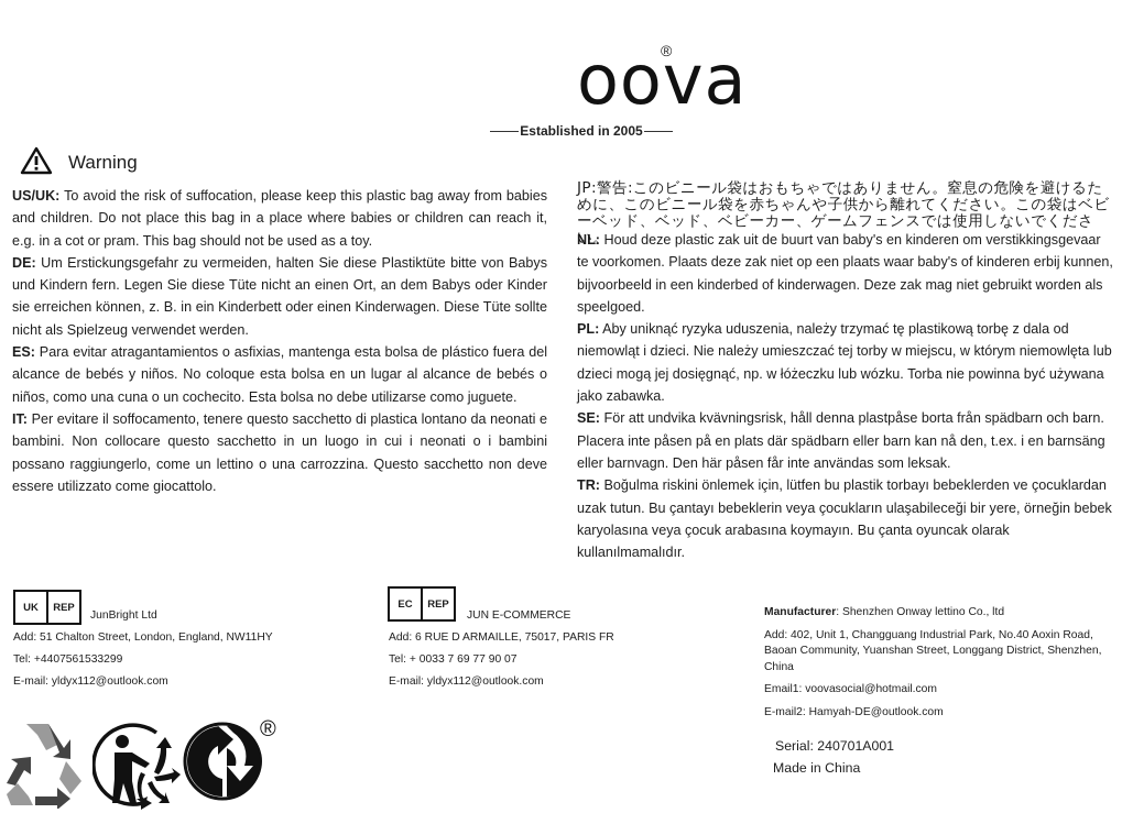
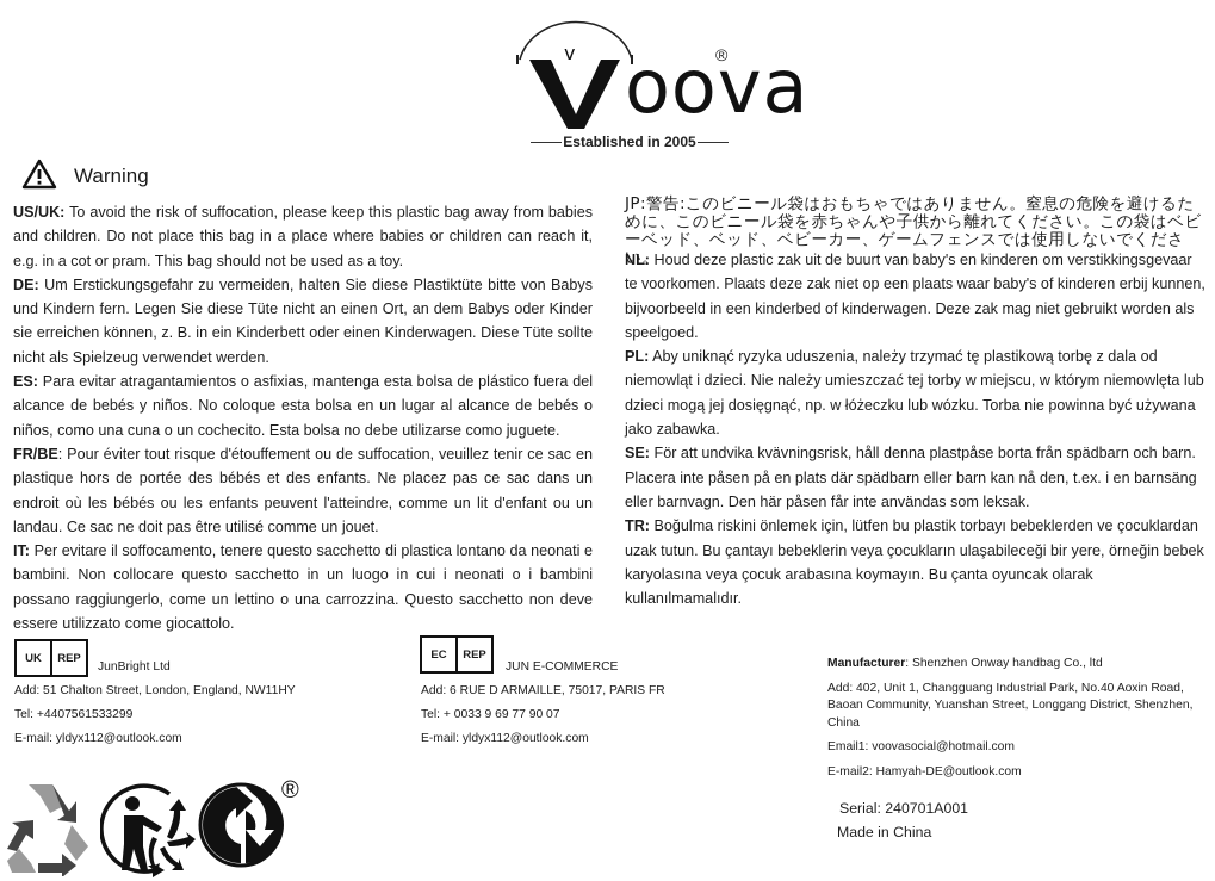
+ v
  oova
  ®
  Established in 2005
  Warning
  US/UK: To avoid the risk of suffocation, please keep this plastic bag away from babies and children. Do not place this bag in a place where babies or children can reach it, e.g. in a cot or pram. This bag should not be used as a toy.
  DE: Um Erstickungsgefahr zu vermeiden, halten Sie diese Plastiktüte bitte von Babys und Kindern fern. Legen Sie diese Tüte nicht an einen Ort, an dem Babys oder Kinder sie erreichen können, z. B. in ein Kinderbett oder einen Kinderwagen. Diese Tüte sollte nicht als Spielzeug verwendet werden.
  ES: Para evitar atragantamientos o asfixias, mantenga esta bolsa de plástico fuera del alcance de bebés y niños. No coloque esta bolsa en un lugar al alcance de bebés o niños, como una cuna o un cochecito. Esta bolsa no debe utilizarse como juguete.
+ FR/BE: Pour éviter tout risque d'étouffement ou de suffocation, veuillez tenir ce sac en plastique hors de portée des bébés et des enfants. Ne placez pas ce sac dans un endroit où les bébés ou les enfants peuvent l'atteindre, comme un lit d'enfant ou un landau. Ce sac ne doit pas être utilisé comme un jouet.
  IT: Per evitare il soffocamento, tenere questo sacchetto di plastica lontano da neonati e bambini. Non collocare questo sacchetto in un luogo in cui i neonati o i bambini possano raggiungerlo, come un lettino o una carrozzina. Questo sacchetto non deve essere utilizzato come giocattolo.
  JP:警告:このビニール袋はおもちゃではありません。窒息の危険を避けるために、このビニール袋を赤ちゃんや子供から離れてください。この袋はベビーベッド、ベッド、ベビーカー、ゲームフェンスでは使用しないでください。
  NL: Houd deze plastic zak uit de buurt van baby's en kinderen om verstikkingsgevaar te voorkomen. Plaats deze zak niet op een plaats waar baby's of kinderen erbij kunnen, bijvoorbeeld in een kinderbed of kinderwagen. Deze zak mag niet gebruikt worden als speelgoed.
  PL: Aby uniknąć ryzyka uduszenia, należy trzymać tę plastikową torbę z dala od niemowląt i dzieci. Nie należy umieszczać tej torby w miejscu, w którym niemowlęta lub dzieci mogą jej dosięgnąć, np. w łóżeczku lub wózku. Torba nie powinna być używana jako zabawka.
  SE: För att undvika kvävningsrisk, håll denna plastpåse borta från spädbarn och barn. Placera inte påsen på en plats där spädbarn eller barn kan nå den, t.ex. i en barnsäng eller barnvagn. Den här påsen får inte användas som leksak.
  TR: Boğulma riskini önlemek için, lütfen bu plastik torbayı bebeklerden ve çocuklardan uzak tutun. Bu çantayı bebeklerin veya çocukların ulaşabileceği bir yere, örneğin bebek karyolasına veya çocuk arabasına koymayın. Bu çanta oyuncak olarak kullanılmamalıdır.
  UK
  REP
  JunBright Ltd
  Add: 51 Chalton Street, London, England, NW11HY
  Tel: +4407561533299
  E-mail: yldyx112@outlook.com
  EC
  REP
  JUN E-COMMERCE
  Add: 6 RUE D ARMAILLE, 75017, PARIS FR
- Tel: + 0033 7 69 77 90 07
+ Tel: + 0033 9 69 77 90 07
  E-mail: yldyx112@outlook.com
- Manufacturer: Shenzhen Onway lettino Co., ltd
+ Manufacturer: Shenzhen Onway handbag Co., ltd
  Add: 402, Unit 1, Changguang Industrial Park, No.40 Aoxin Road, Baoan Community, Yuanshan Street, Longgang District, Shenzhen, China
  Email1: voovasocial@hotmail.com
  E-mail2: Hamyah-DE@outlook.com
  Serial: 240701A001
  Made in China
  ®
